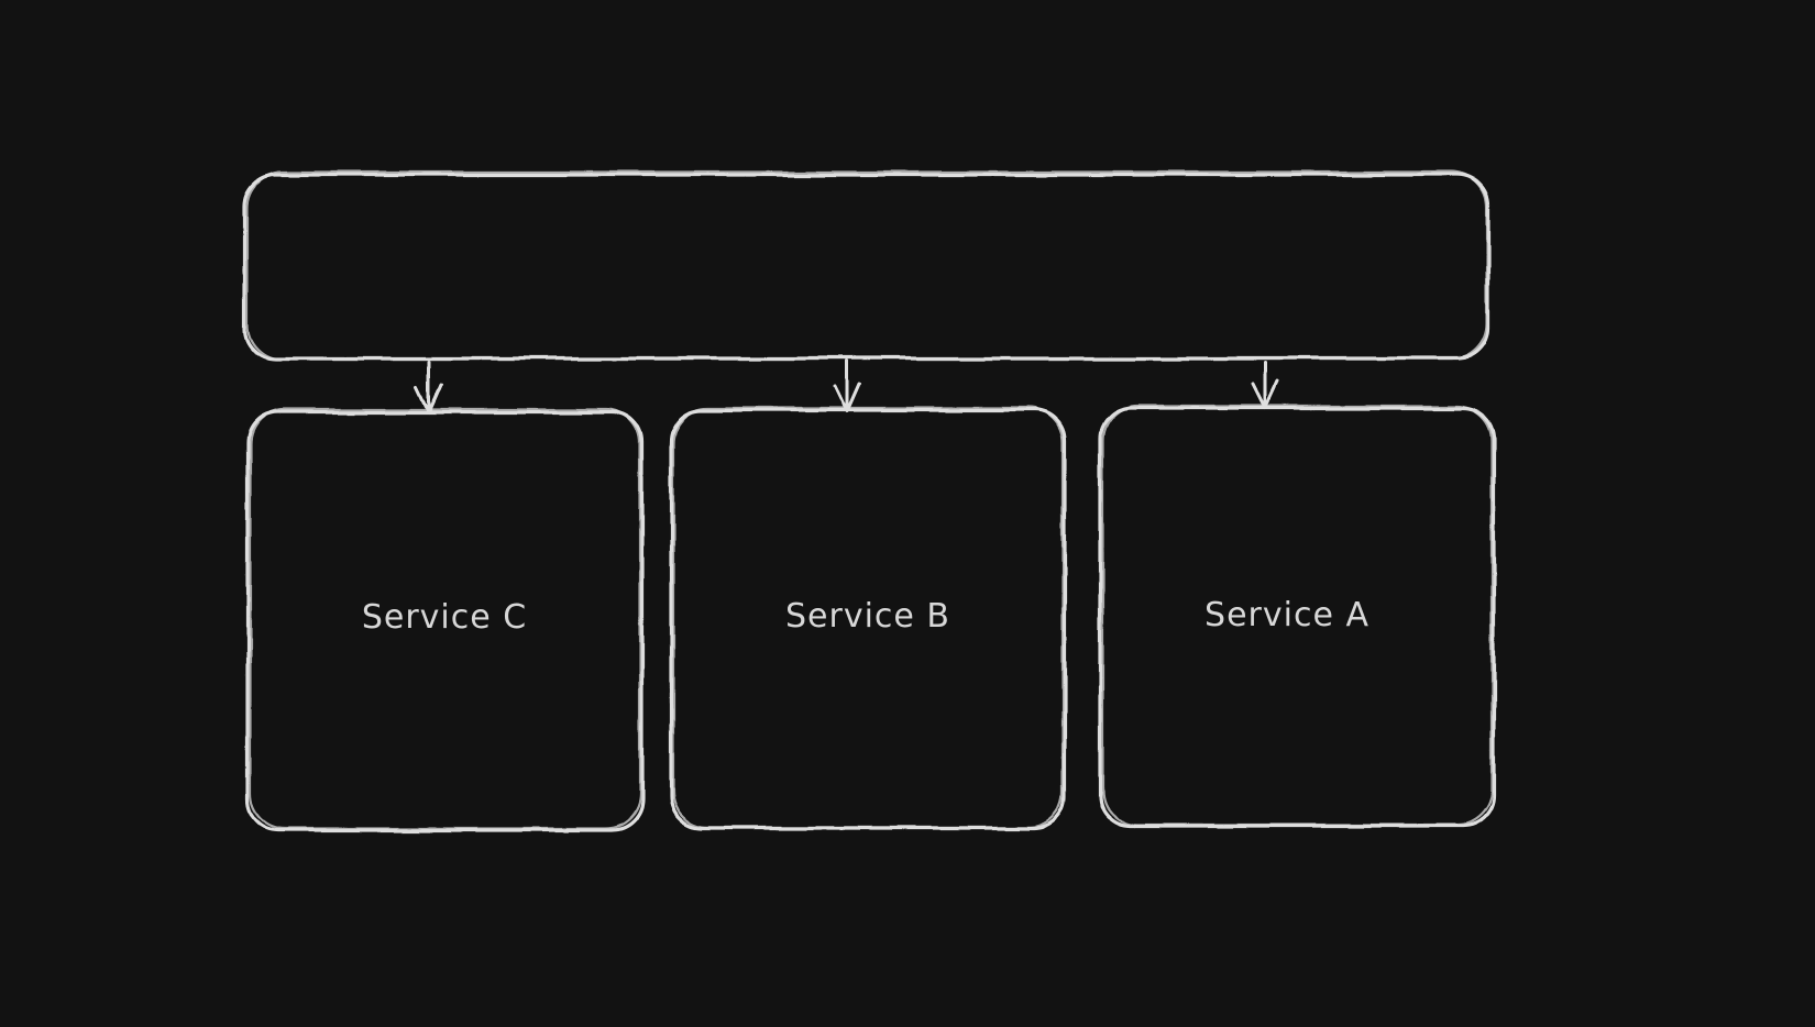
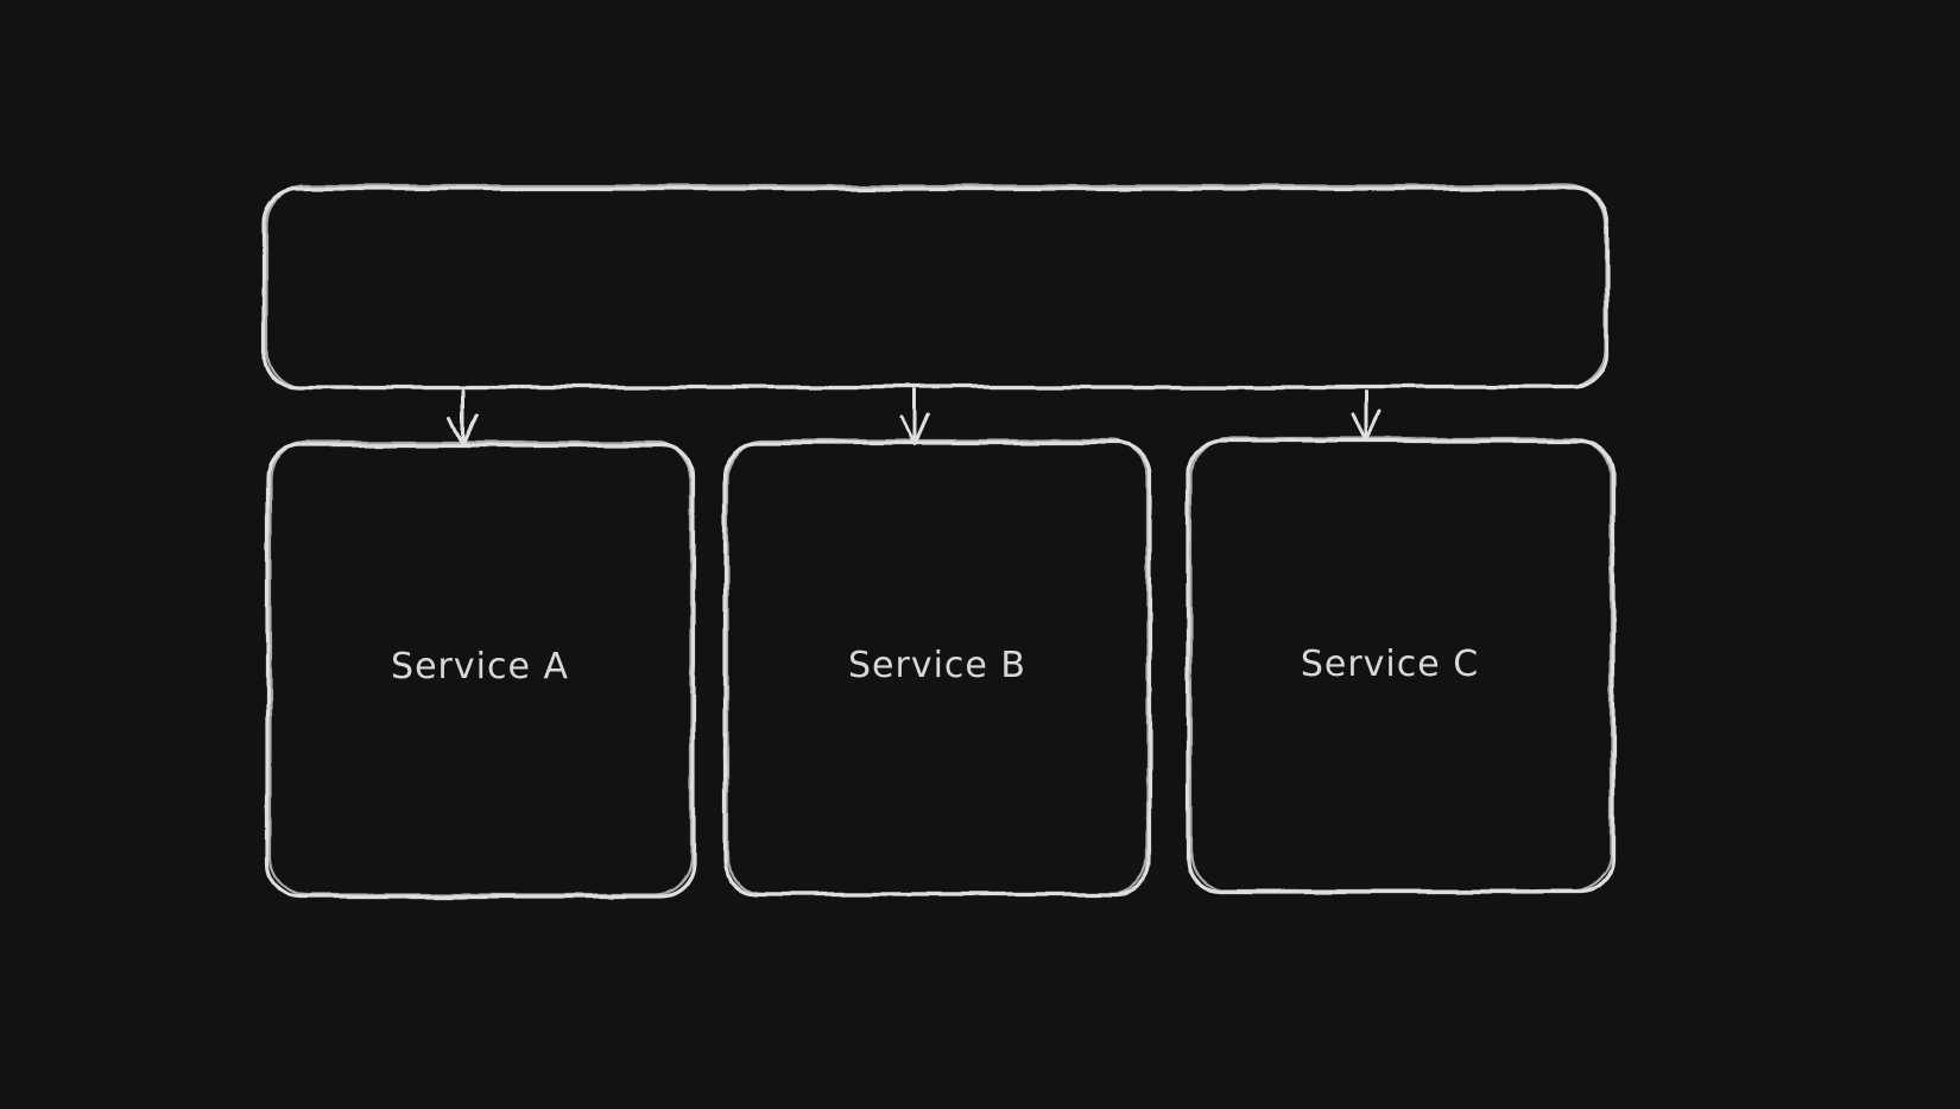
- Service C
+ Service A
  Service B
- Service A
+ Service C
